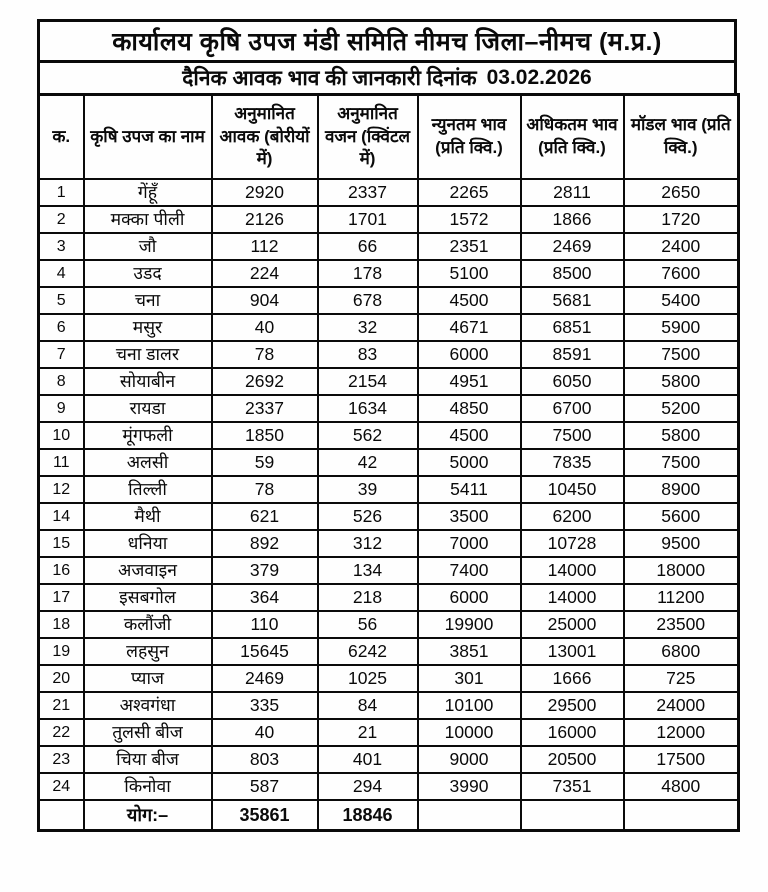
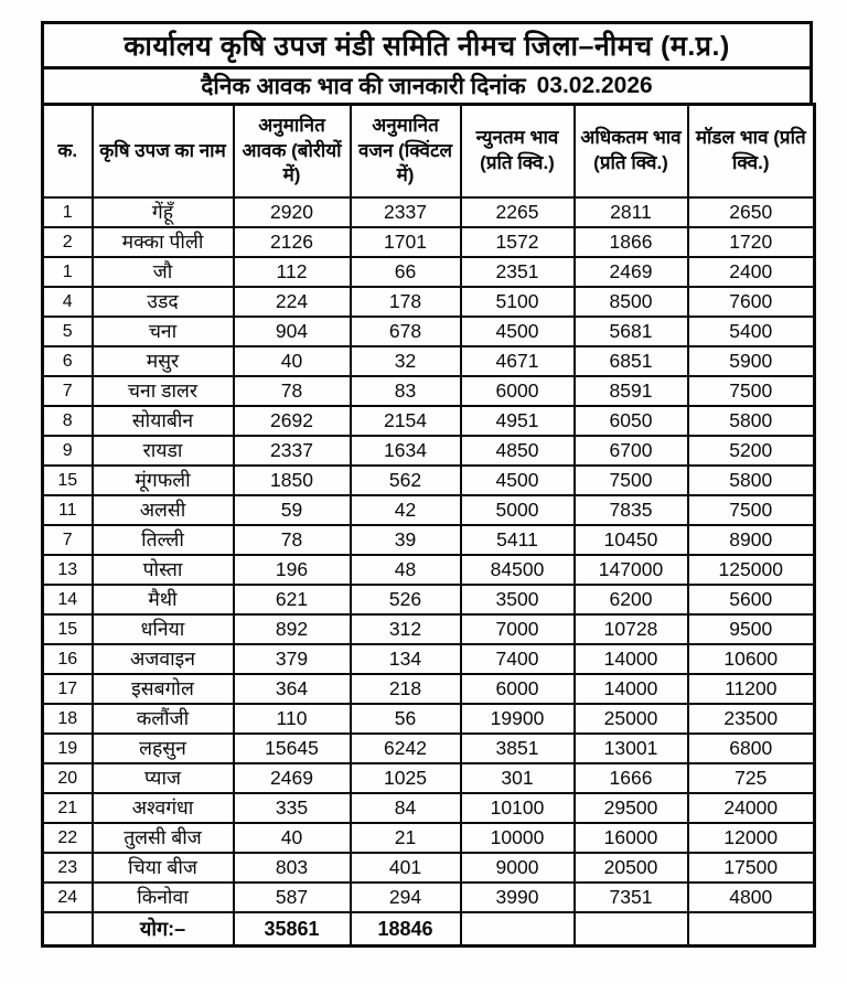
  कार्यालय कृषि उपज मंडी समिति नीमच जिला–नीमच (म.प्र.)
  दैनिक आवक भाव की जानकारी दिनांक
  03.02.2026
  क.	कृषि उपज का नाम	अनुमानित आवक (बोरीयों में)	अनुमानित वजन (क्विंटल में)	न्युनतम भाव (प्रति क्वि.)	अधिकतम भाव (प्रति क्वि.)	मॉडल भाव (प्रति क्वि.)
  1	गेंहूँ	2920	2337	2265	2811	2650
  2	मक्का पीली	2126	1701	1572	1866	1720
- 3	जौ	112	66	2351	2469	2400
+ 1	जौ	112	66	2351	2469	2400
  4	उडद	224	178	5100	8500	7600
  5	चना	904	678	4500	5681	5400
  6	मसुर	40	32	4671	6851	5900
  7	चना डालर	78	83	6000	8591	7500
  8	सोयाबीन	2692	2154	4951	6050	5800
  9	रायडा	2337	1634	4850	6700	5200
- 10	मूंगफली	1850	562	4500	7500	5800
+ 15	मूंगफली	1850	562	4500	7500	5800
  11	अलसी	59	42	5000	7835	7500
- 12	तिल्ली	78	39	5411	10450	8900
+ 7	तिल्ली	78	39	5411	10450	8900
+ 13	पोस्ता	196	48	84500	147000	125000
  14	मैथी	621	526	3500	6200	5600
  15	धनिया	892	312	7000	10728	9500
- 16	अजवाइन	379	134	7400	14000	18000
+ 16	अजवाइन	379	134	7400	14000	10600
  17	इसबगोल	364	218	6000	14000	11200
  18	कलौंजी	110	56	19900	25000	23500
  19	लहसुन	15645	6242	3851	13001	6800
  20	प्याज	2469	1025	301	1666	725
  21	अश्वगंधा	335	84	10100	29500	24000
  22	तुलसी बीज	40	21	10000	16000	12000
  23	चिया बीज	803	401	9000	20500	17500
  24	किनोवा	587	294	3990	7351	4800
  	योग:–	35861	18846
